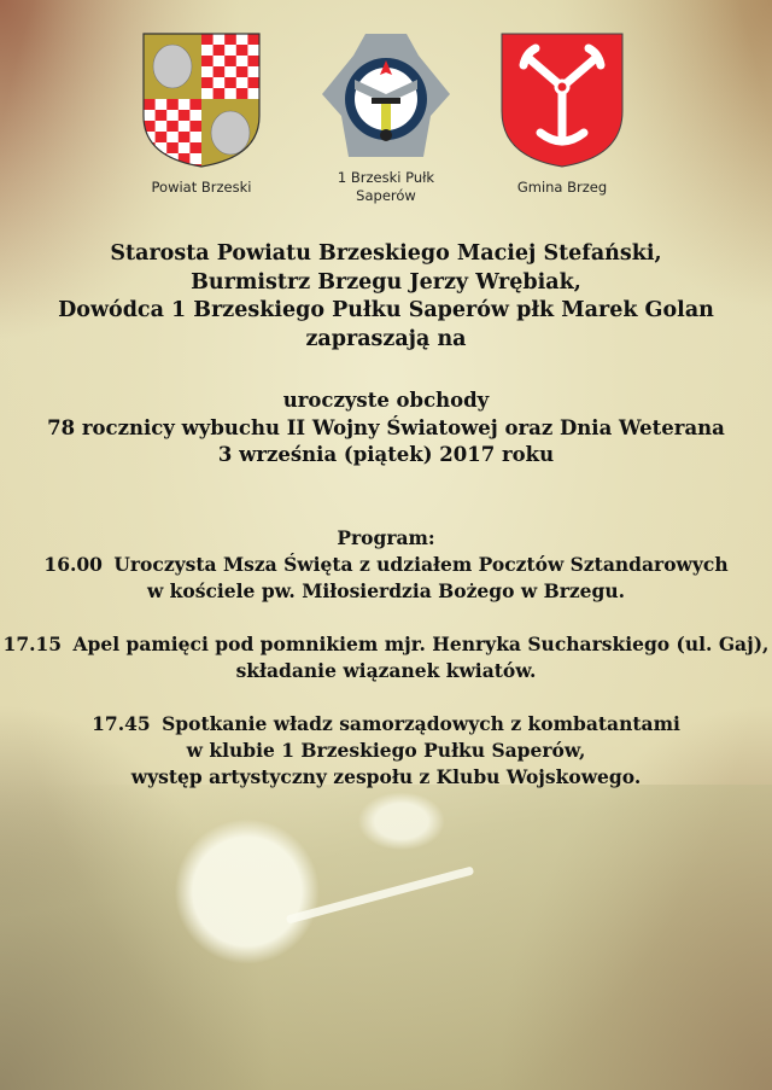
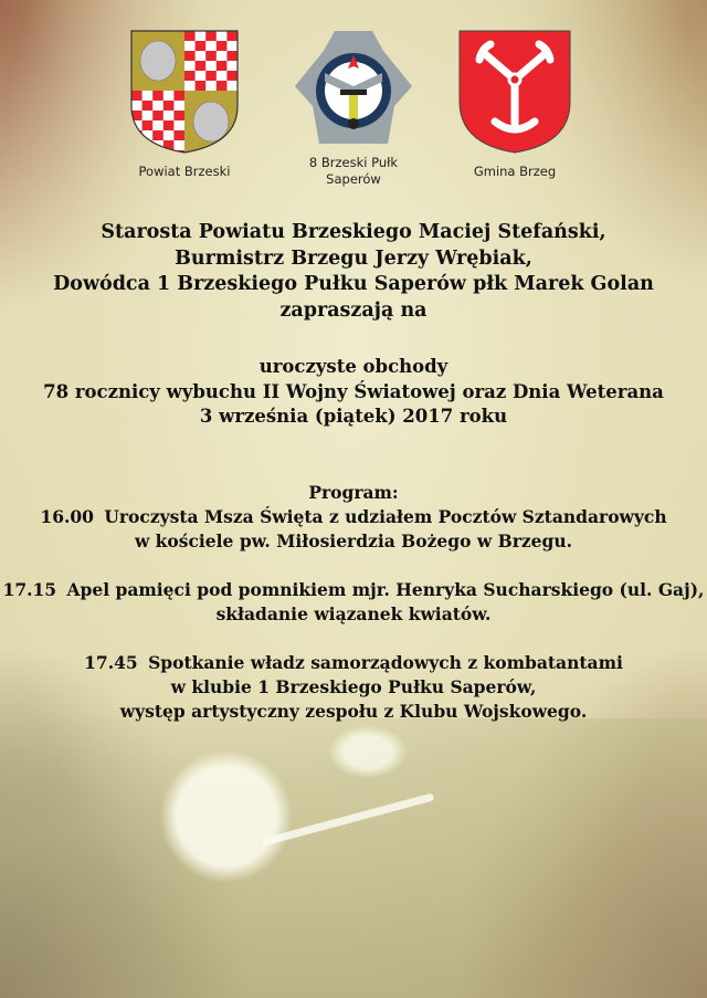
  Powiat Brzeski
- 1 Brzeski Pułk
+ 8 Brzeski Pułk
  Saperów
  Gmina Brzeg
  Starosta Powiatu Brzeskiego Maciej Stefański,
  Burmistrz Brzegu Jerzy Wrębiak,
  Dowódca 1 Brzeskiego Pułku Saperów płk Marek Golan
  zapraszają na
  uroczyste obchody
  78 rocznicy wybuchu II Wojny Światowej oraz Dnia Weterana
  3 września (piątek) 2017 roku
  Program:
  16.00 Uroczysta Msza Święta z udziałem Pocztów Sztandarowych
  w kościele pw. Miłosierdzia Bożego w Brzegu.
  17.15 Apel pamięci pod pomnikiem mjr. Henryka Sucharskiego (ul. Gaj),
  składanie wiązanek kwiatów.
  17.45 Spotkanie władz samorządowych z kombatantami
  w klubie 1 Brzeskiego Pułku Saperów,
  występ artystyczny zespołu z Klubu Wojskowego.
